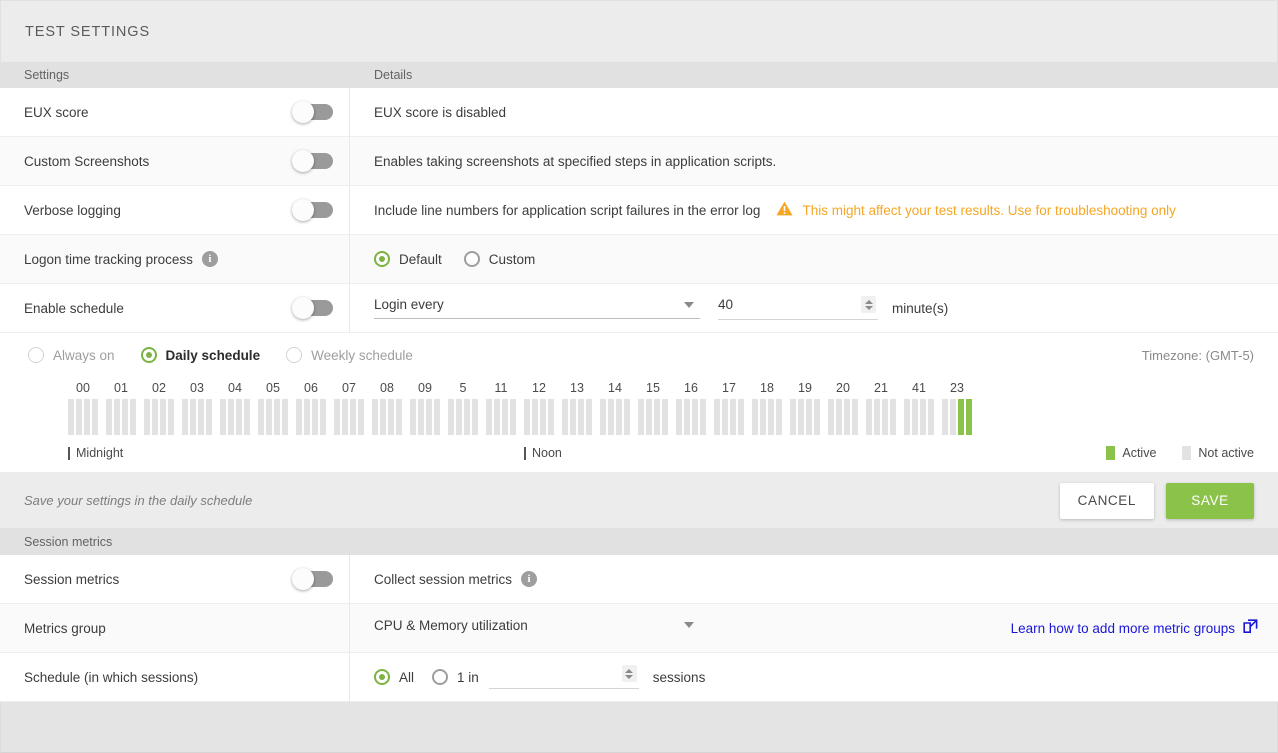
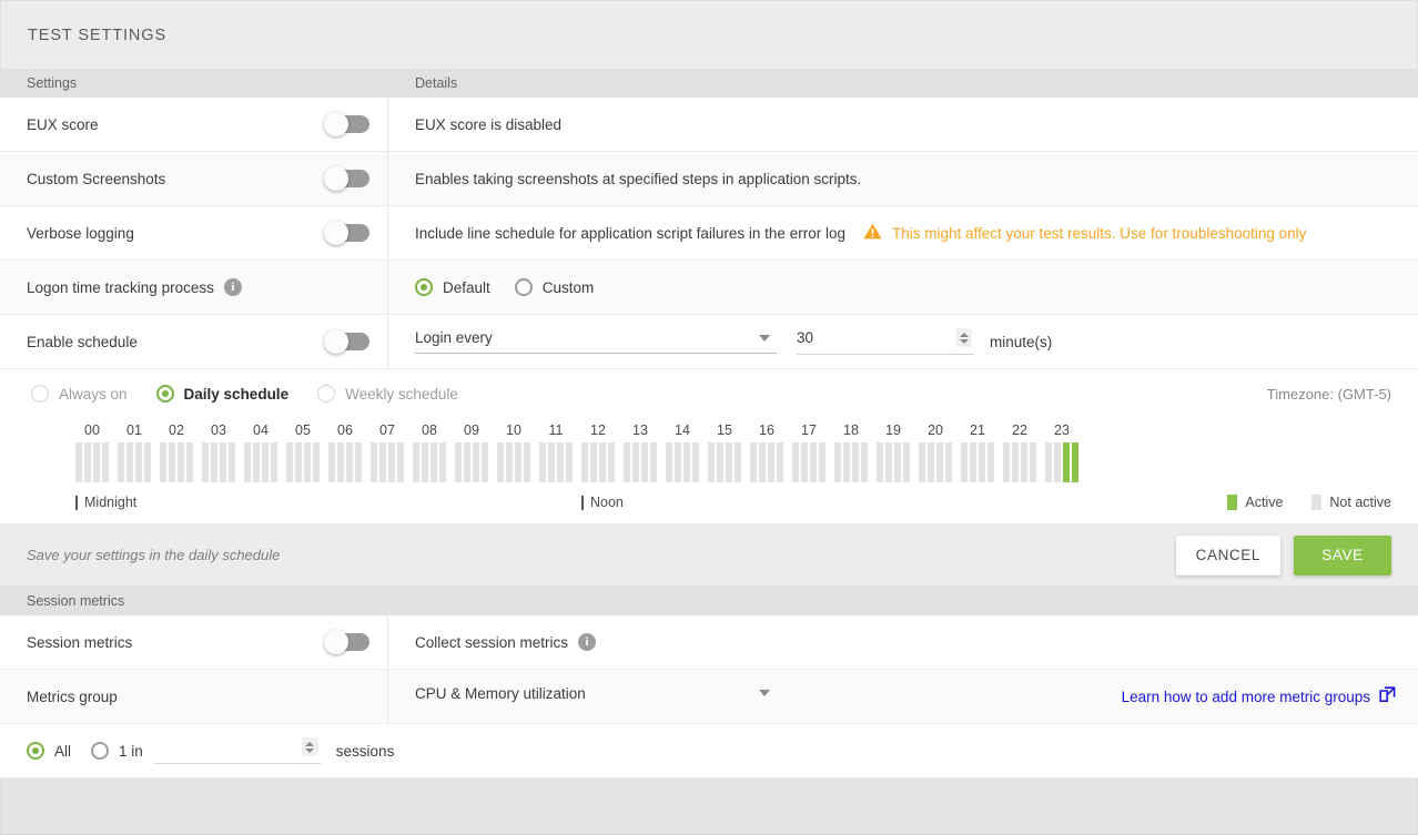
  TEST SETTINGS
  Settings
  Details
  EUX score
  EUX score is disabled
  Custom Screenshots
  Enables taking screenshots at specified steps in application scripts.
  Verbose logging
- Include line numbers for application script failures in the error log
+ Include line schedule for application script failures in the error log
  This might affect your test results. Use for troubleshooting only
  Logon time tracking process
  i
  Default
  Custom
  Enable schedule
  Login every
- 40
+ 30
  minute(s)
  Always on
  Daily schedule
  Weekly schedule
  Timezone: (GMT-5)
  00
  01
  02
  03
  04
  05
  06
  07
  08
  09
- 5
+ 10
  11
  12
  13
  14
  15
  16
  17
  18
  19
  20
  21
- 41
+ 22
  23
  Midnight
  Noon
  Active
  Not active
  Save your settings in the daily schedule
  CANCEL
  SAVE
  Session metrics
  Session metrics
  Collect session metrics
  i
  Metrics group
  CPU & Memory utilization
  Learn how to add more metric groups
- Schedule (in which sessions)
  All
  1 in
  sessions
